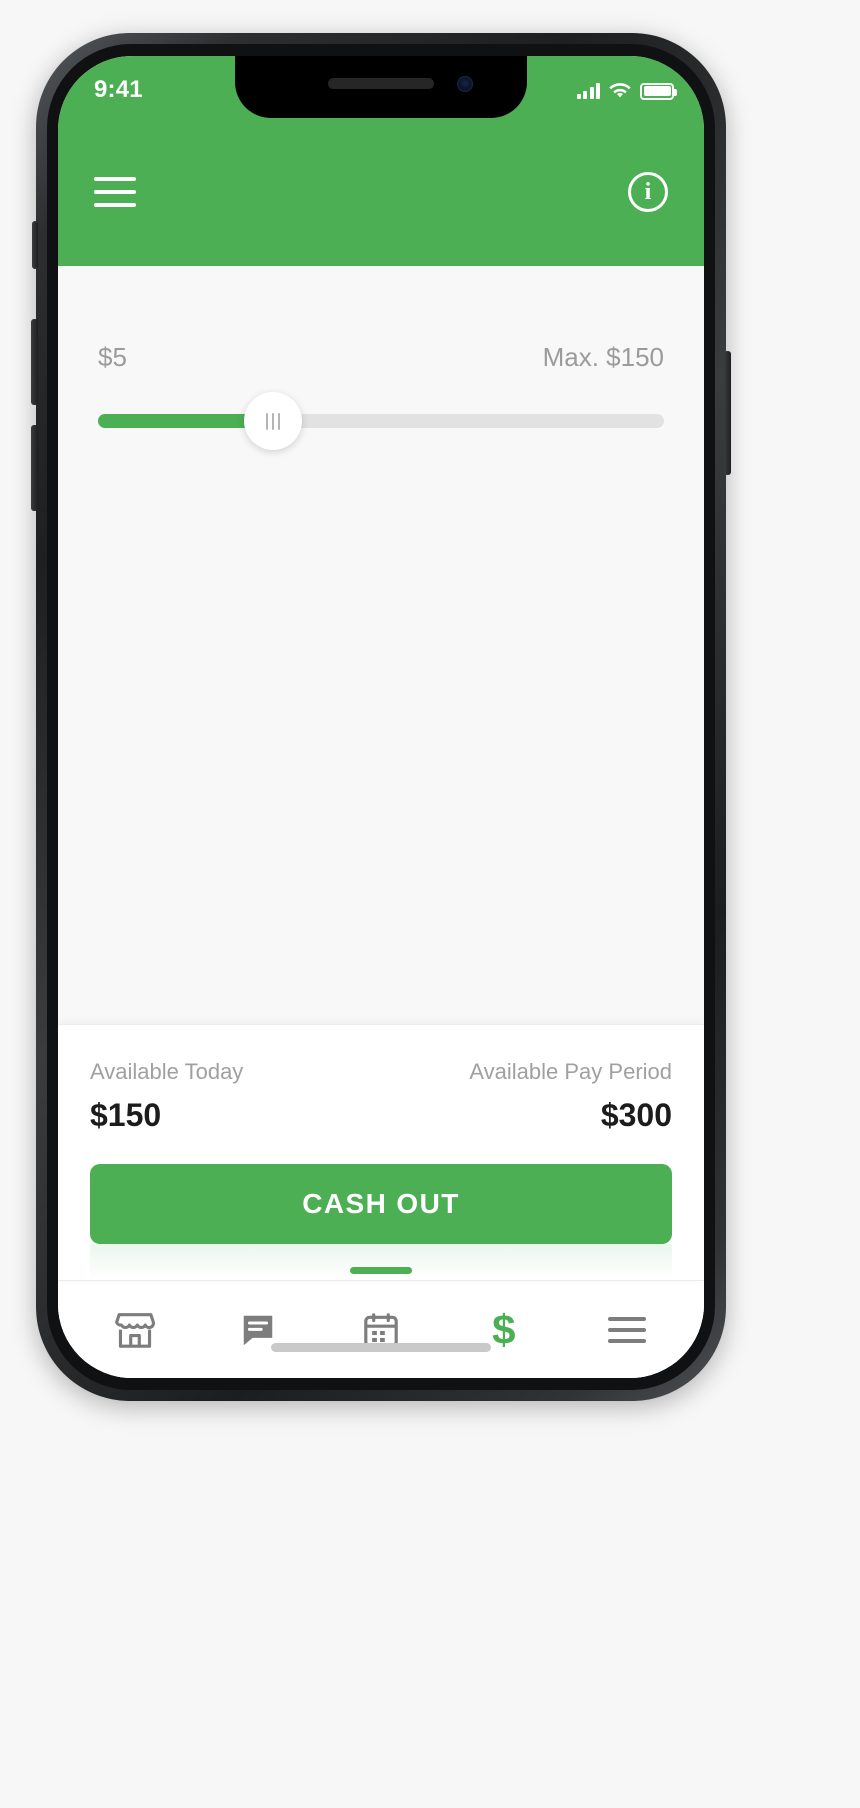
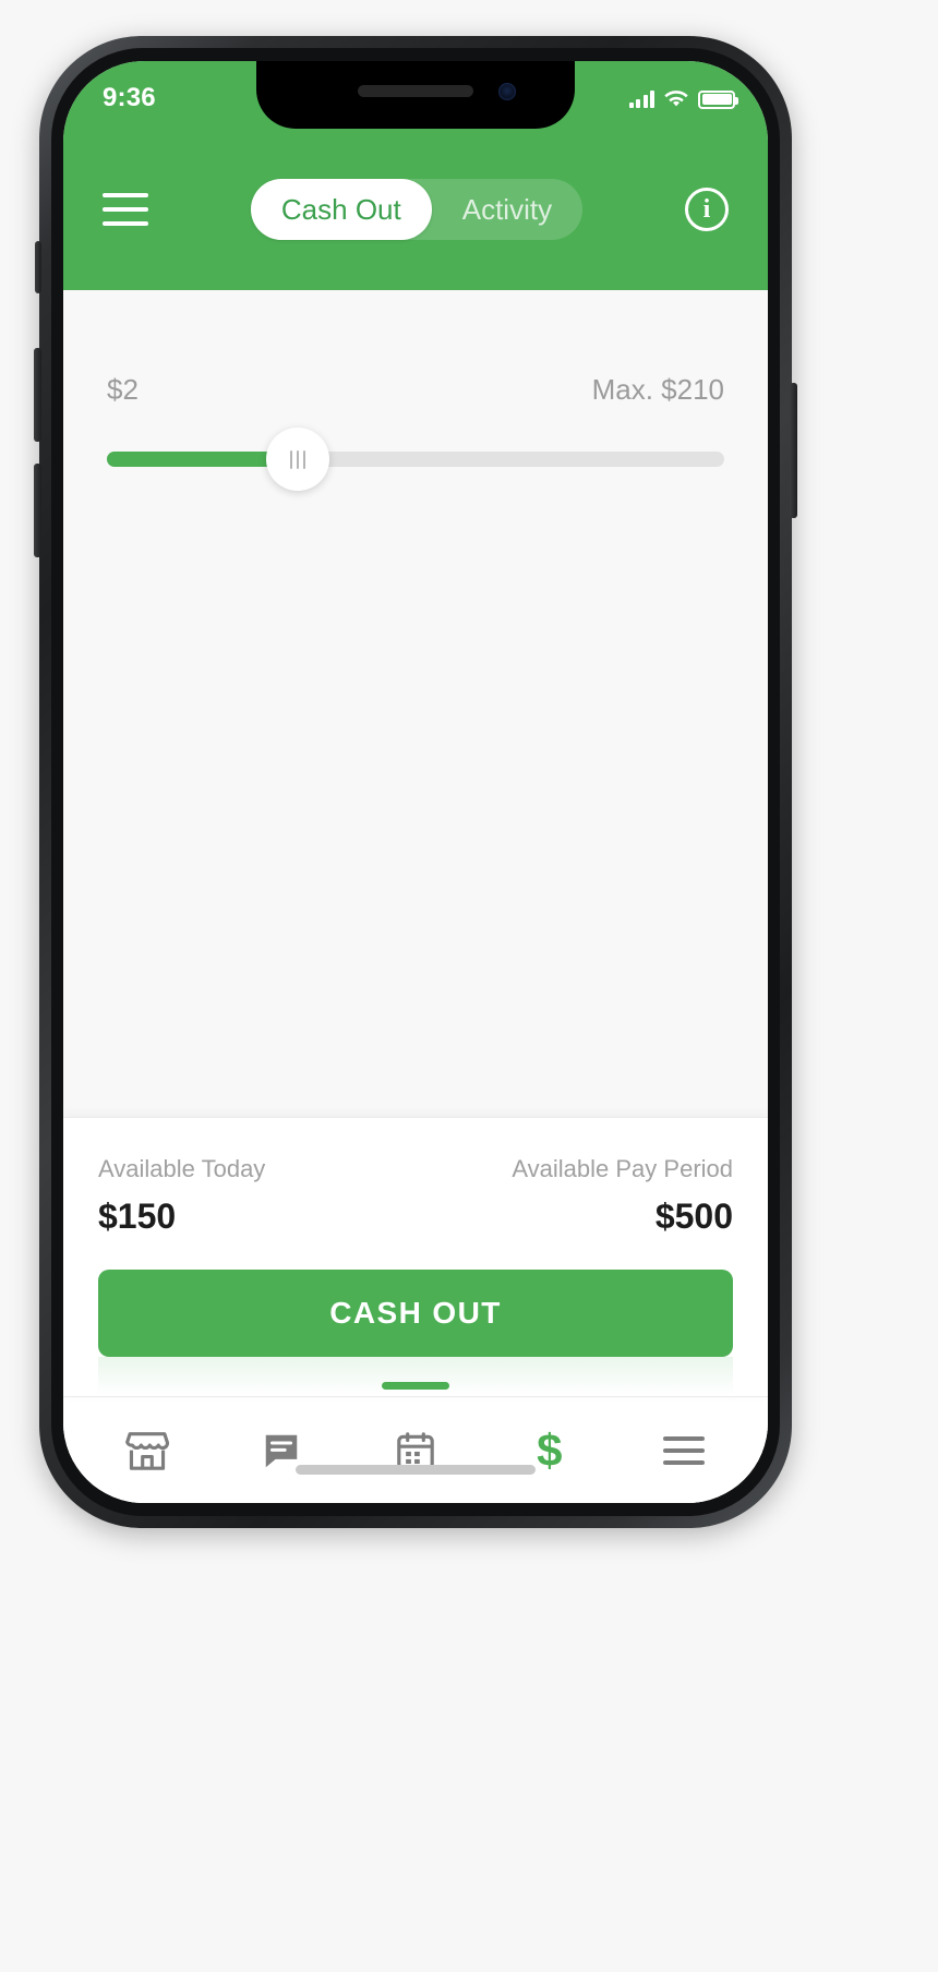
- 9:41
+ 9:36
+ Cash Out
+ Activity
  i
- $5
+ $2
- Max. $150
+ Max. $210
  Available Today
  $150
  Available Pay Period
- $300
+ $500
  CASH OUT
  $
